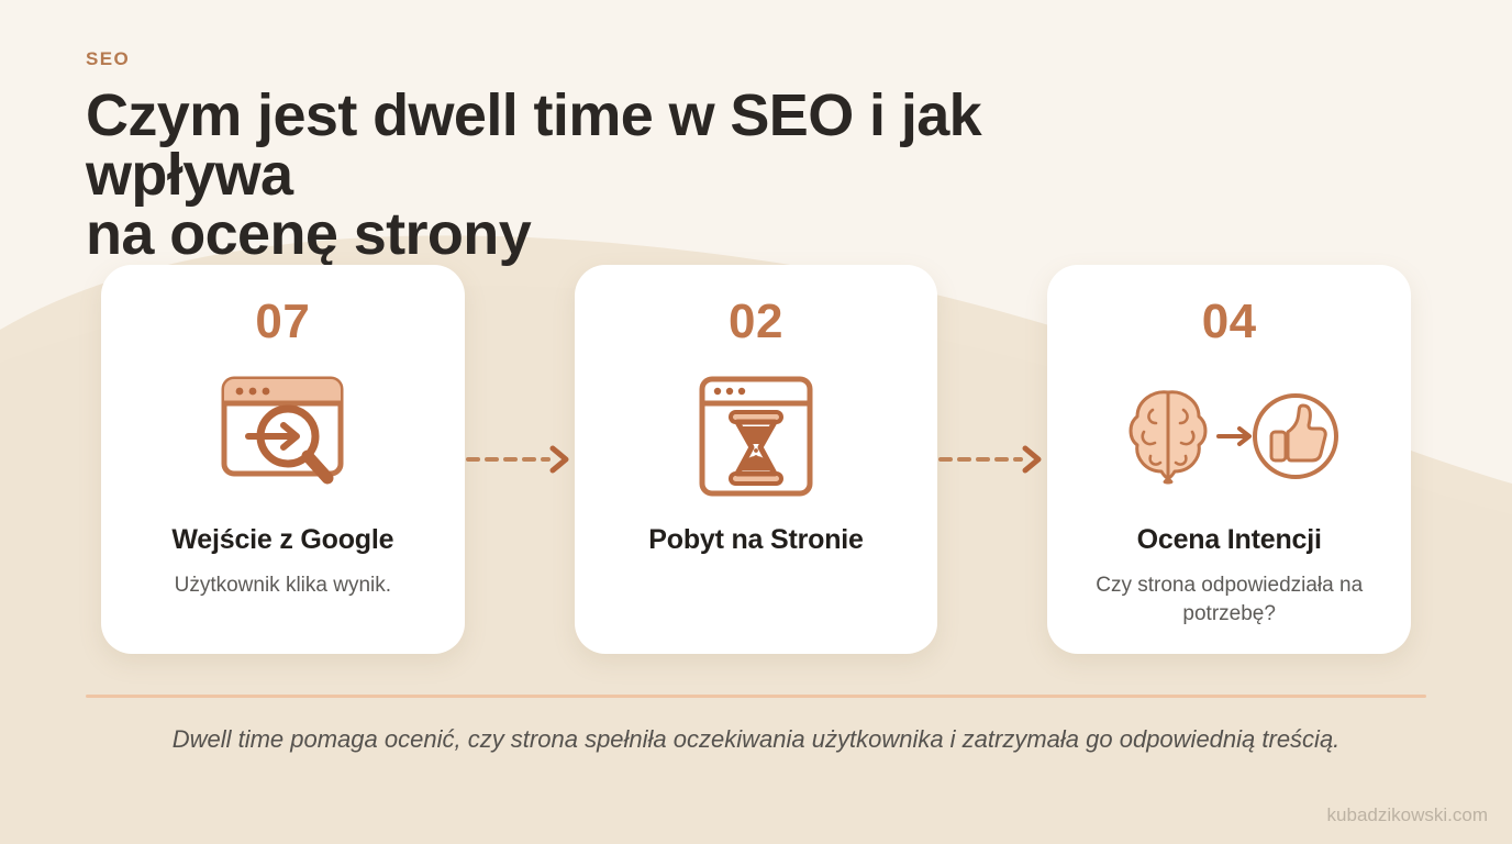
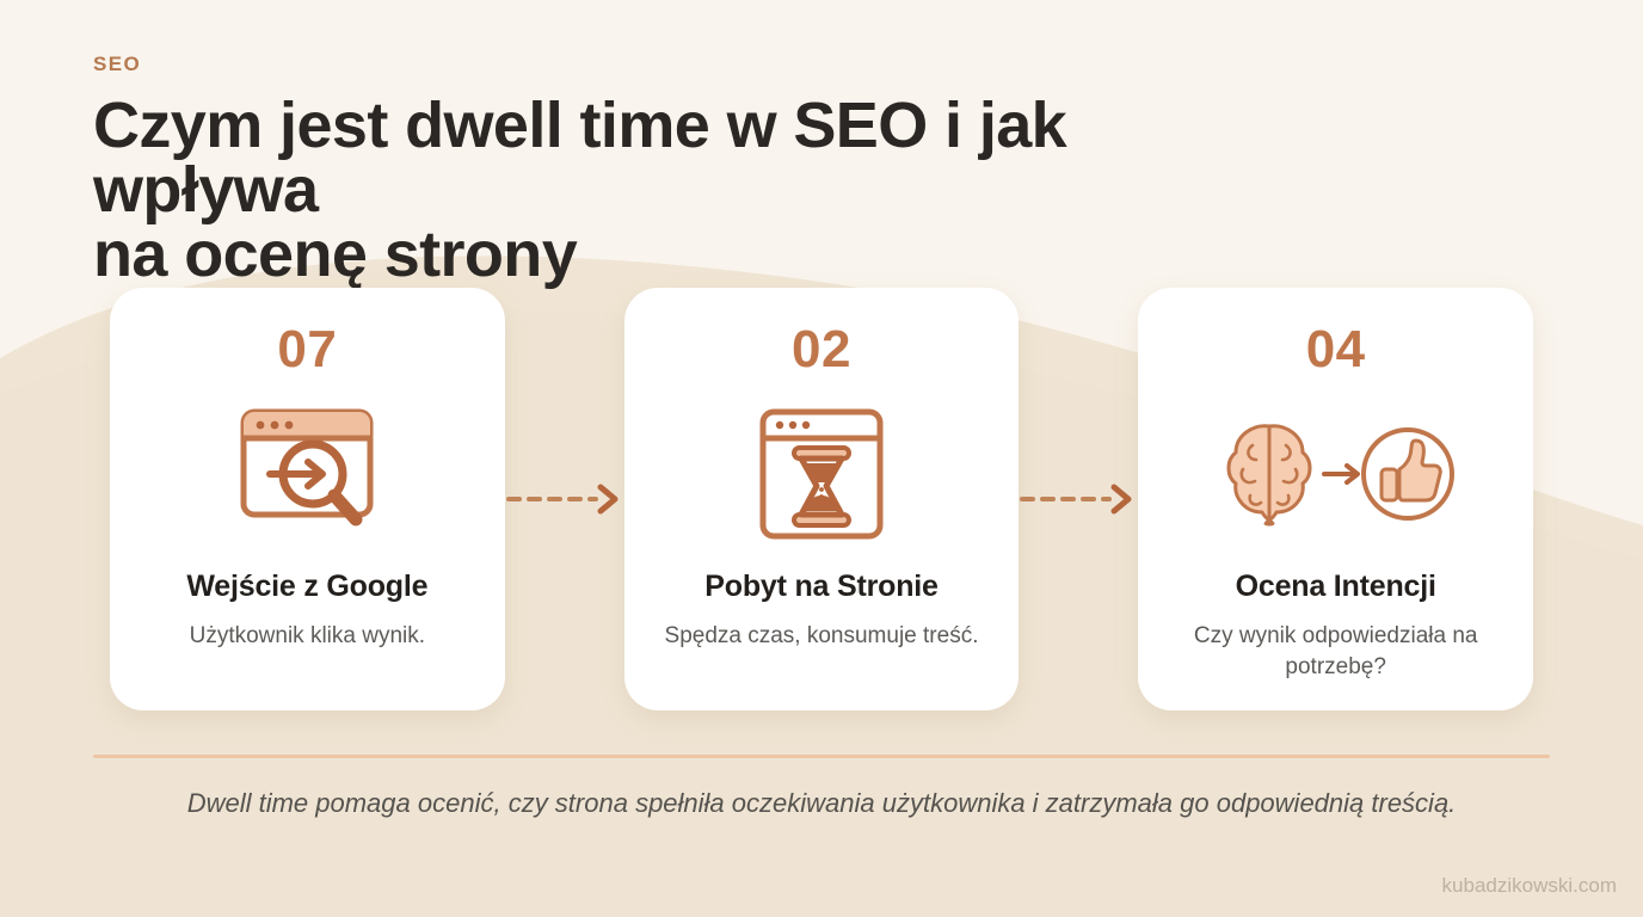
  SEO
  Czym jest dwell time w SEO i jak wpływa
  na ocenę strony
  07
  Wejście z Google
  Użytkownik klika wynik.
  02
  Pobyt na Stronie
+ Spędza czas, konsumuje treść.
  04
  Ocena Intencji
- Czy strona odpowiedziała na potrzebę?
+ Czy wynik odpowiedziała na potrzebę?
  Dwell time pomaga ocenić, czy strona spełniła oczekiwania użytkownika i zatrzymała go odpowiednią treścią.
  kubadzikowski.com
